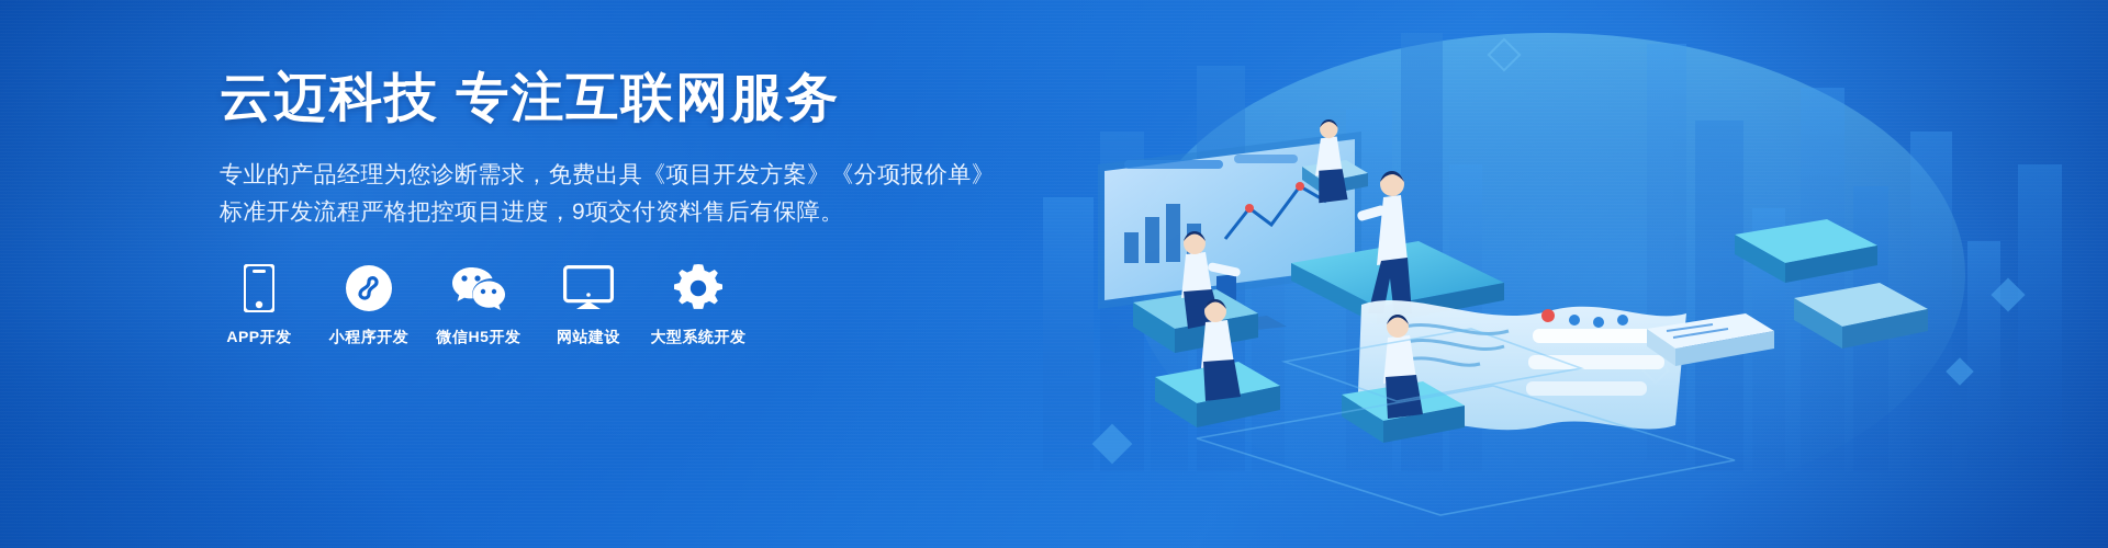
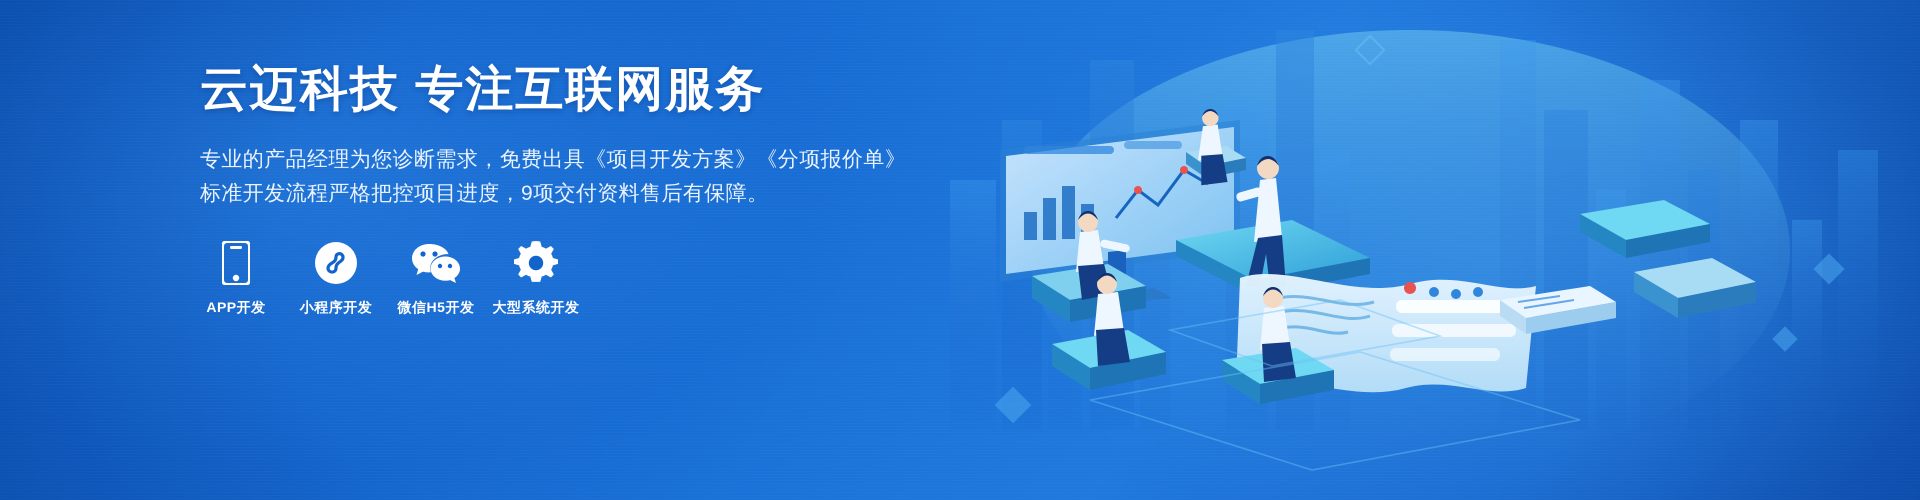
  云迈科技 专注互联网服务
  专业的产品经理为您诊断需求，免费出具《项目开发方案》《分项报价单》
  标准开发流程严格把控项目进度，9项交付资料售后有保障。
  APP开发
  小程序开发
  微信H5开发
- 网站建设
  大型系统开发
